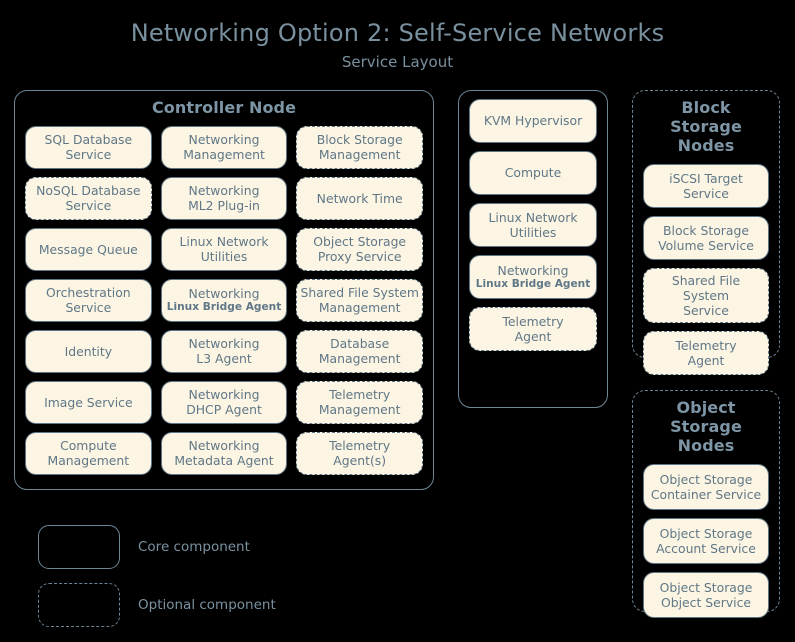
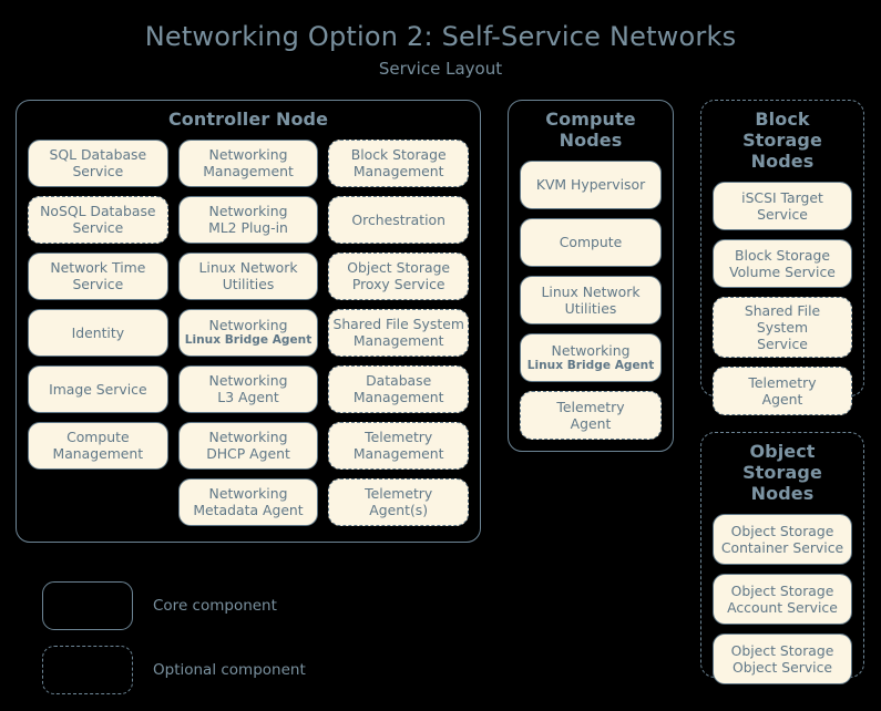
  Networking Option 2: Self-Service Networks
  Service Layout
  Controller Node
  SQL Database
  Service
  NoSQL Database
  Service
- Message Queue
- Orchestration
+ Network Time
  Service
  Identity
  Image Service
  Compute
  Management
  Networking
  Management
  Networking
  ML2 Plug-in
  Linux Network
  Utilities
  Networking
  Linux Bridge Agent
  Networking
  L3 Agent
  Networking
  DHCP Agent
  Networking
  Metadata Agent
  Block Storage
  Management
- Network Time
+ Orchestration
  Object Storage
  Proxy Service
  Shared File System
  Management
  Database
  Management
  Telemetry
  Management
  Telemetry
  Agent(s)
+ Compute Nodes
  KVM Hypervisor
  Compute
  Linux Network
  Utilities
  Networking
  Linux Bridge Agent
  Telemetry
  Agent
  Block Storage Nodes
  iSCSI Target
  Service
  Block Storage
  Volume Service
  Shared File System
  Service
  Telemetry
  Agent
  Object Storage Nodes
  Object Storage
  Container Service
  Object Storage
  Account Service
  Object Storage
  Object Service
  Core component
  Optional component
